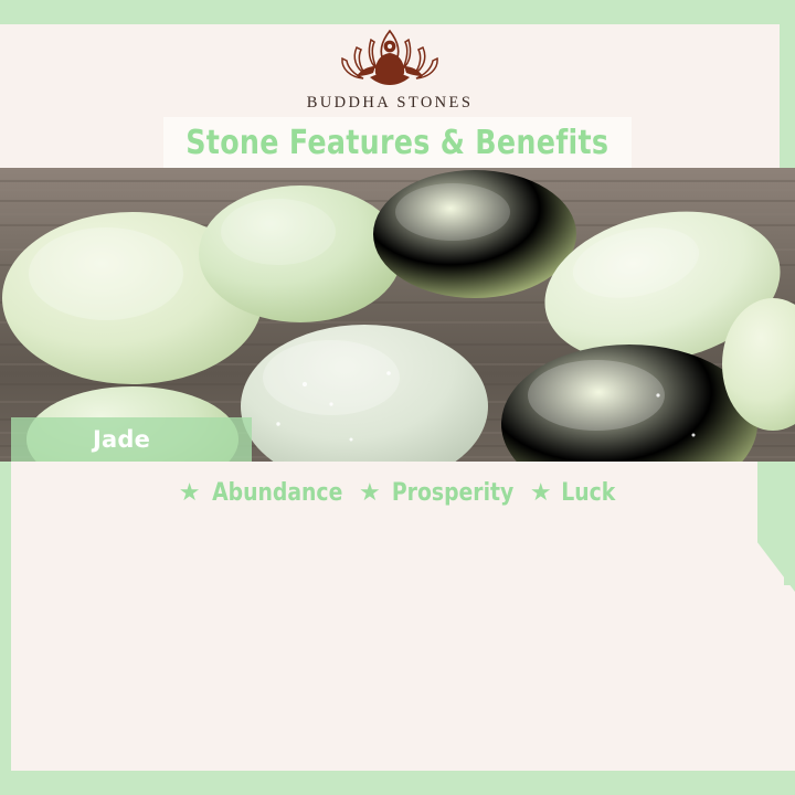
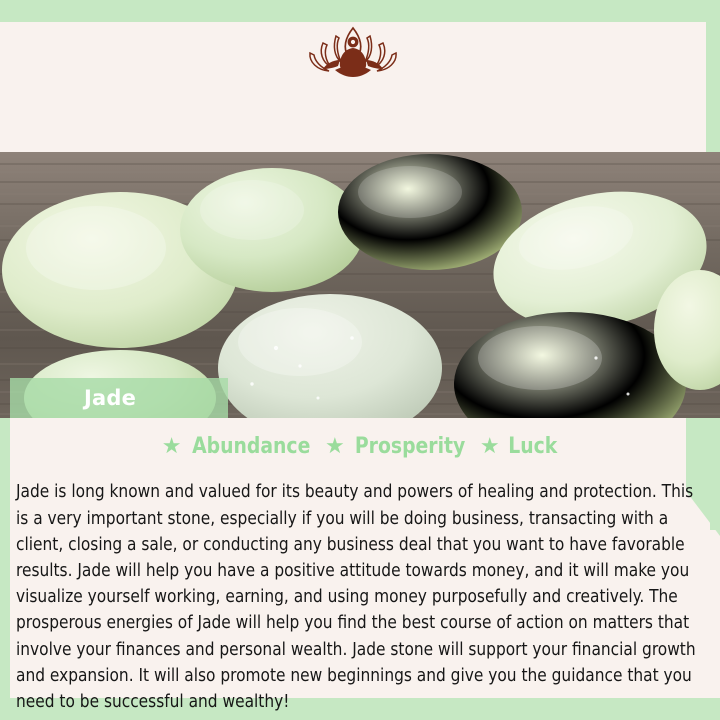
- BUDDHA STONES
- Stone Features & Benefits
  Jade
  ★
  Abundance
  ★
  Prosperity
  ★
  Luck
+ Jade is long known and valued for its beauty and powers of healing and protection. This is a very important stone, especially if you will be doing business, transacting with a client, closing a sale, or conducting any business deal that you want to have favorable results. Jade will help you have a positive attitude towards money, and it will make you visualize yourself working, earning, and using money purposefully and creatively. The prosperous energies of Jade will help you find the best course of action on matters that involve your finances and personal wealth. Jade stone will support your financial growth and expansion. It will also promote new beginnings and give you the guidance that you need to be successful and wealthy!
